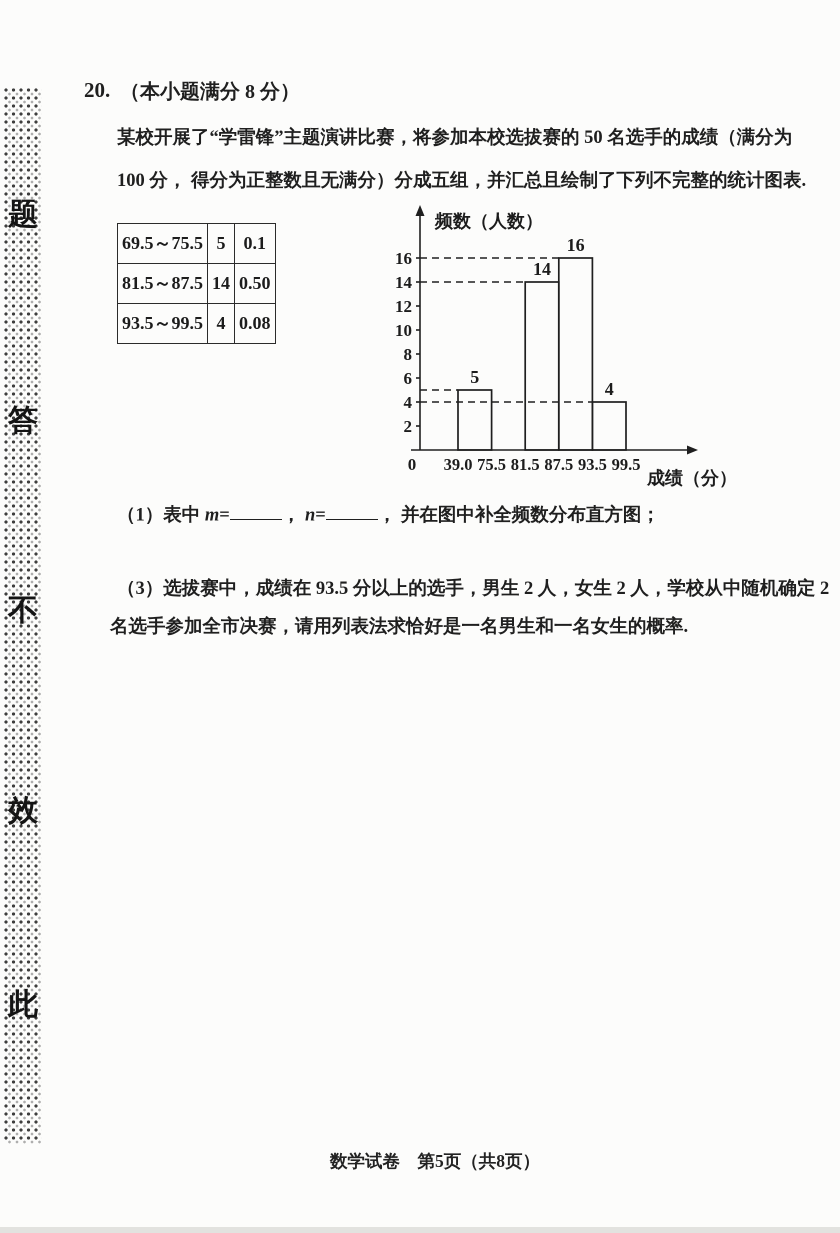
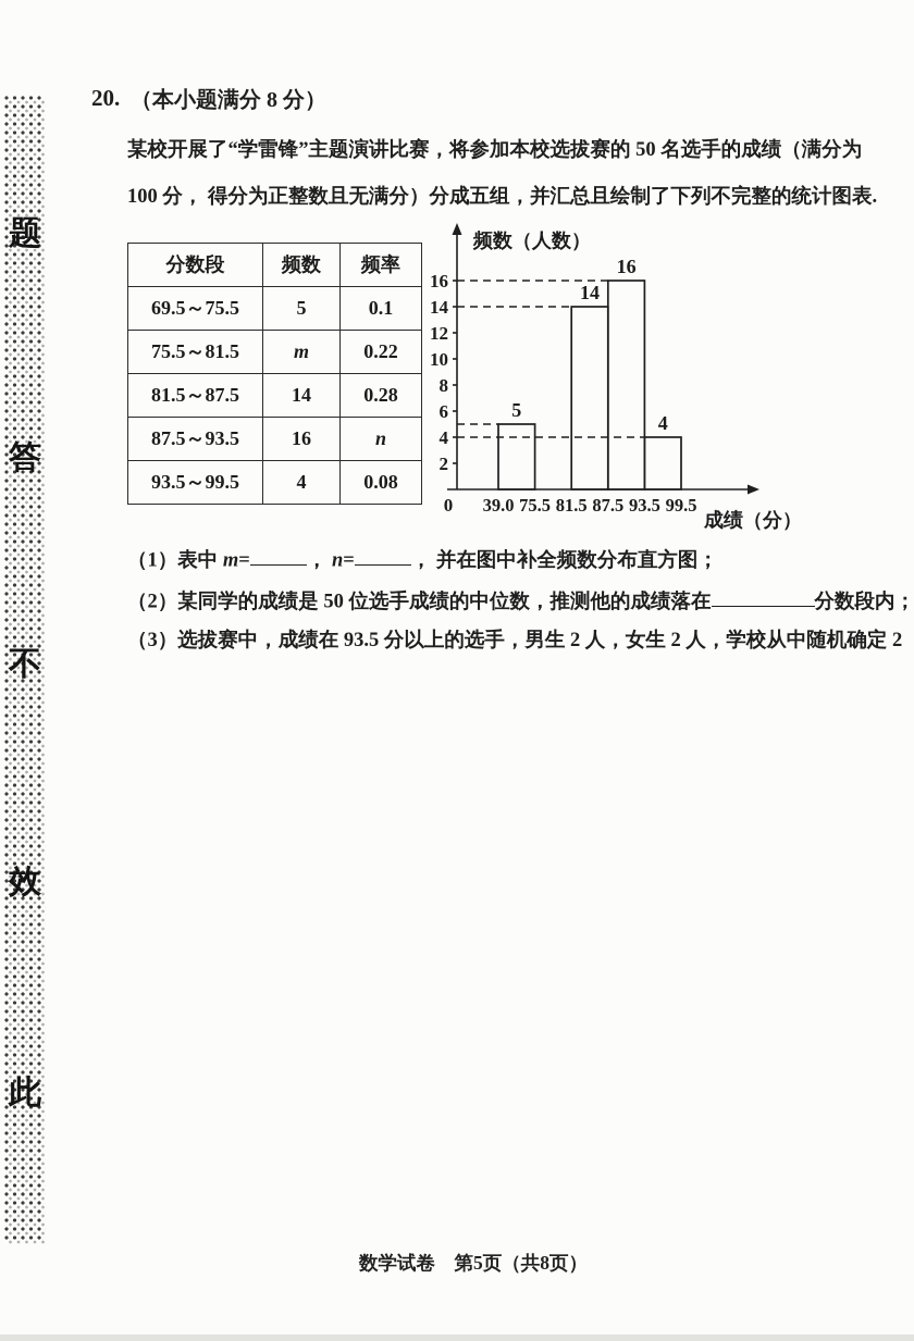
  题
  答
  不
  效
  此
  20.
  （本小题满分 8 分）
  某校开展了“学雷锋”主题演讲比赛，将参加本校选拔赛的 50 名选手的成绩（满分为
  100 分， 得分为正整数且无满分）分成五组，并汇总且绘制了下列不完整的统计图表.
+ 分数段	频数	频率
  69.5～75.5	5	0.1
+ 75.5～81.5	m	0.22
- 81.5～87.5	14	0.50
+ 81.5～87.5	14	0.28
+ 87.5～93.5	16	n
  93.5～99.5	4	0.08
  频数（人数）
  成绩（分）
  2
  4
  6
  8
  10
  12
  14
  16
  0
  39.0
  75.5
  81.5
  87.5
  93.5
  99.5
  5
  14
  16
  4
  （1）表中 m= ， n= ， 并在图中补全频数分布直方图；
+ （2）某同学的成绩是 50 位选手成绩的中位数，推测他的成绩落在 分数段内；
  （3）选拔赛中，成绩在 93.5 分以上的选手，男生 2 人，女生 2 人，学校从中随机确定 2
- 名选手参加全市决赛，请用列表法求恰好是一名男生和一名女生的概率.
  数学试卷 第5页（共8页）
